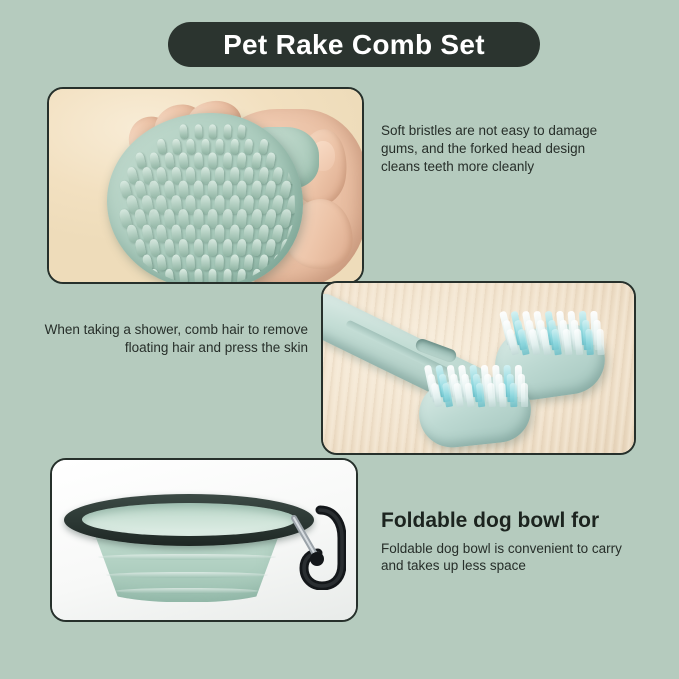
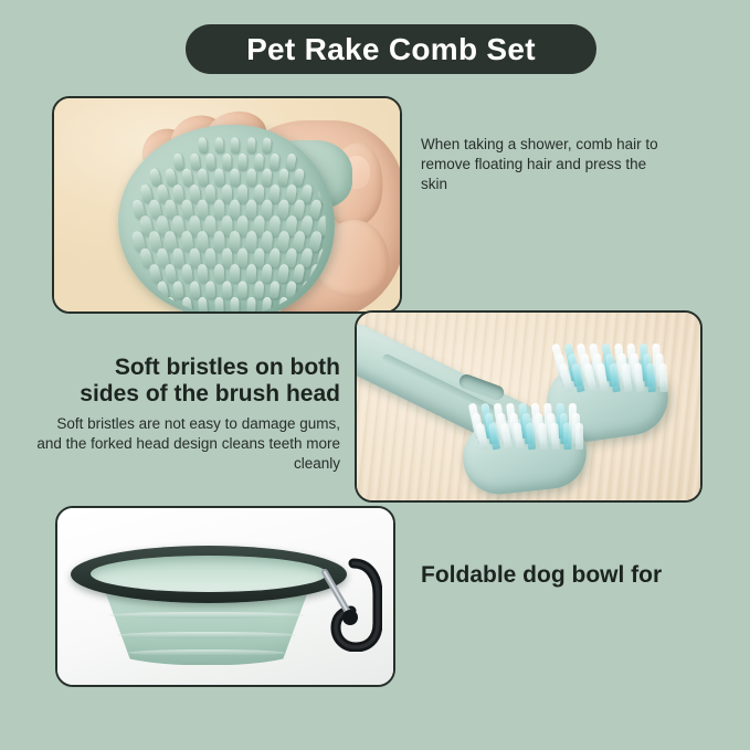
  Pet Rake Comb Set
- Soft bristles are not easy to damage gums, and the forked head design cleans teeth more cleanly
+ When taking a shower, comb hair to remove floating hair and press the skin
+ Soft bristles on both
+ sides of the brush head
- When taking a shower, comb hair to remove floating hair and press the skin
+ Soft bristles are not easy to damage gums, and the forked head design cleans teeth more cleanly
  Foldable dog bowl for
- Foldable dog bowl is convenient to carry and takes up less space
